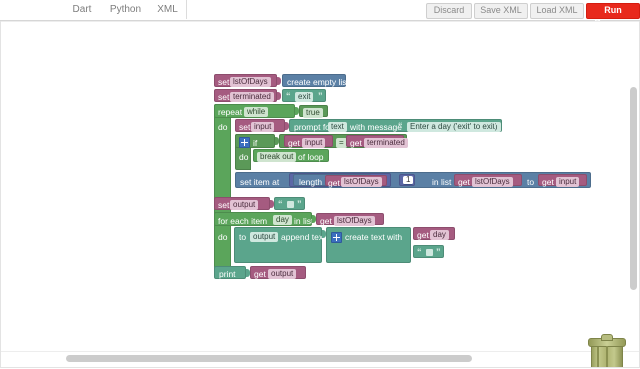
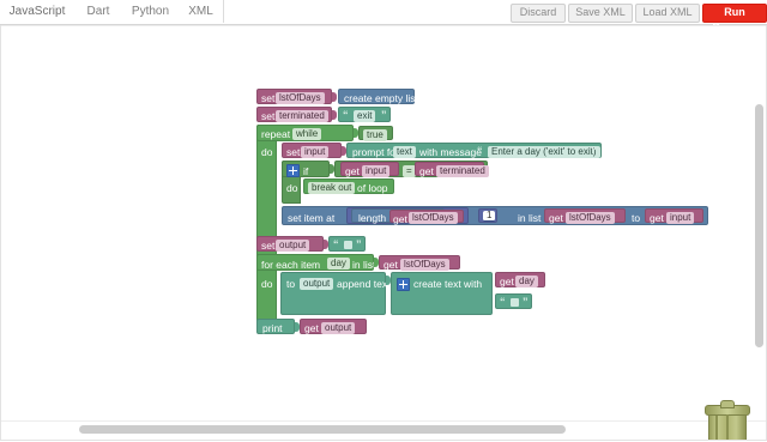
+ JavaScript
  Dart
  Python
  XML
  Discard
  Save XML
  Load XML
  set
  lstOfDays
  create empty list
  set
  terminated
  “
  exit
  ”
  repeat
  while
  true
  do
  set
  input
  prompt f
  text
  with message
  “
  Enter a day ('exit' to exit)
  ”
  if
  =
  get
  input
  get
  terminated
  do
  break out
  of loop
  set item at
  in list
  to
  length
  get
  lstOfDays
  1
  get
  lstOfDays
  get
  input
  set
  output
  “
  ”
  for each item
  day
  in lis
  get
  lstOfDays
  do
  to
  output
  append tex
  create text with
  get
  day
  “
  ”
  print
  get
  output
